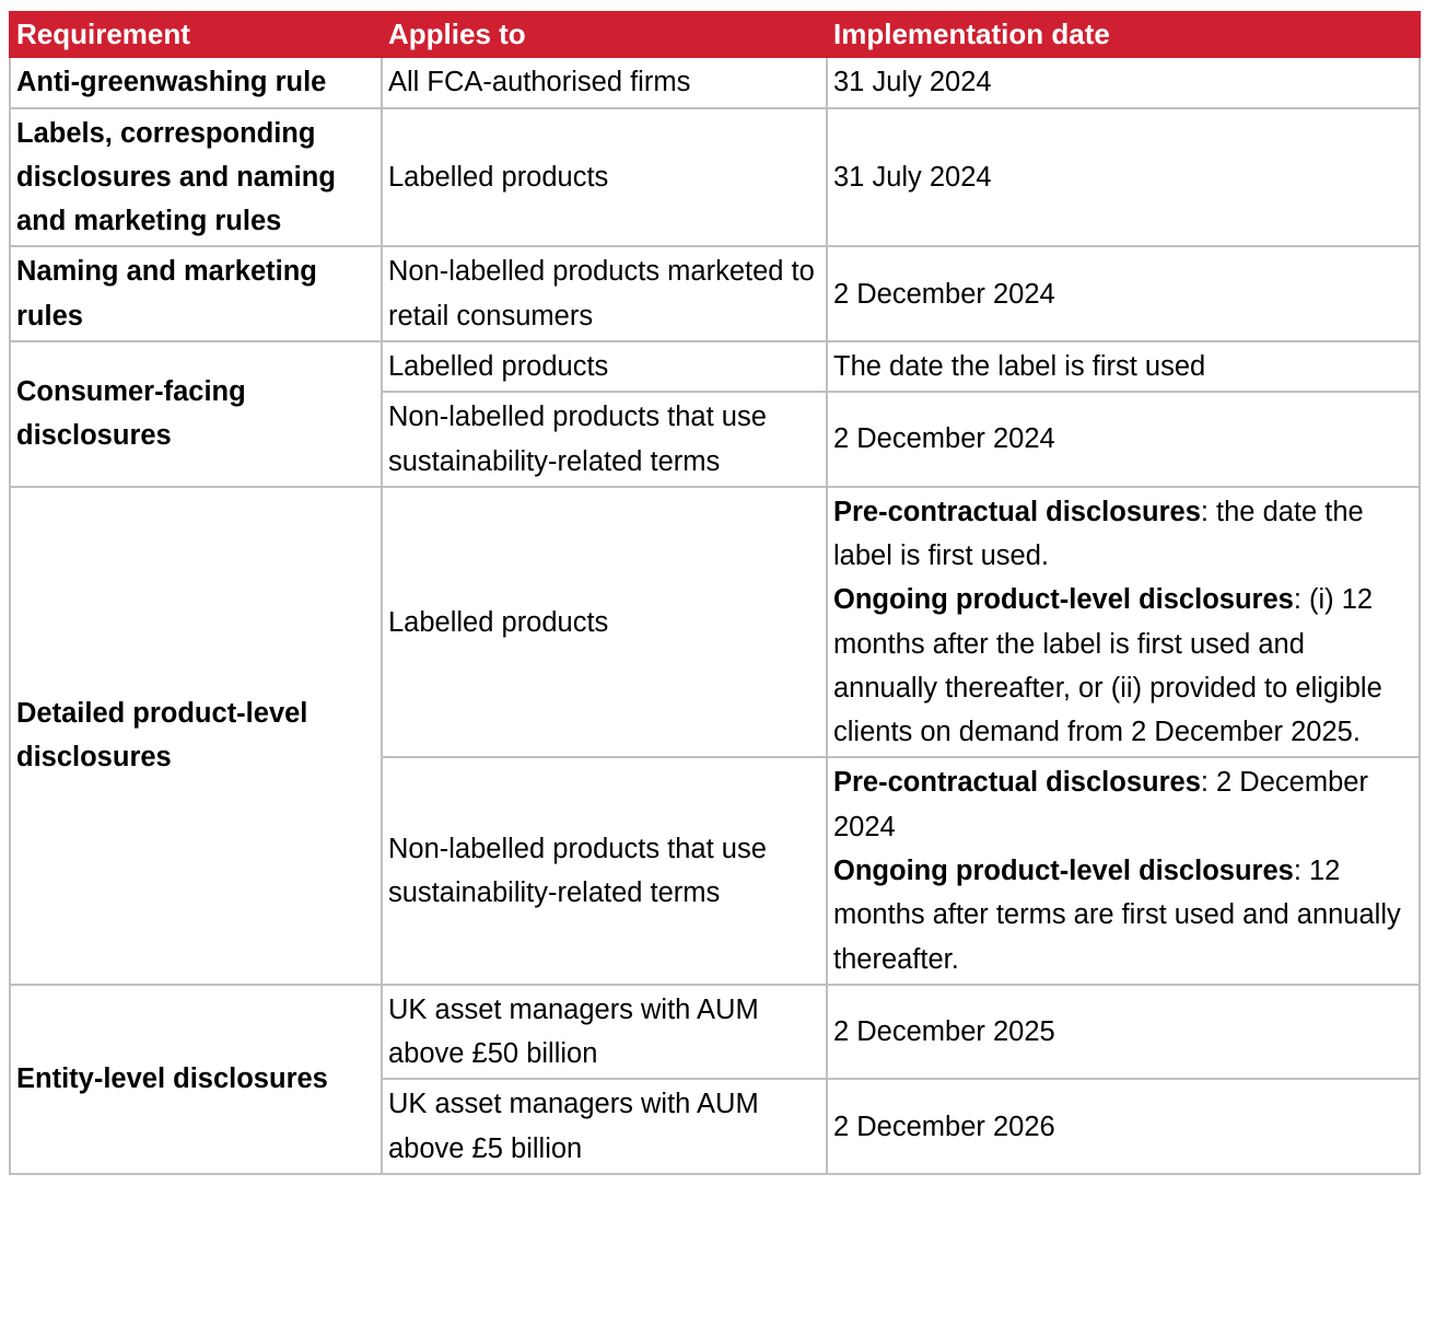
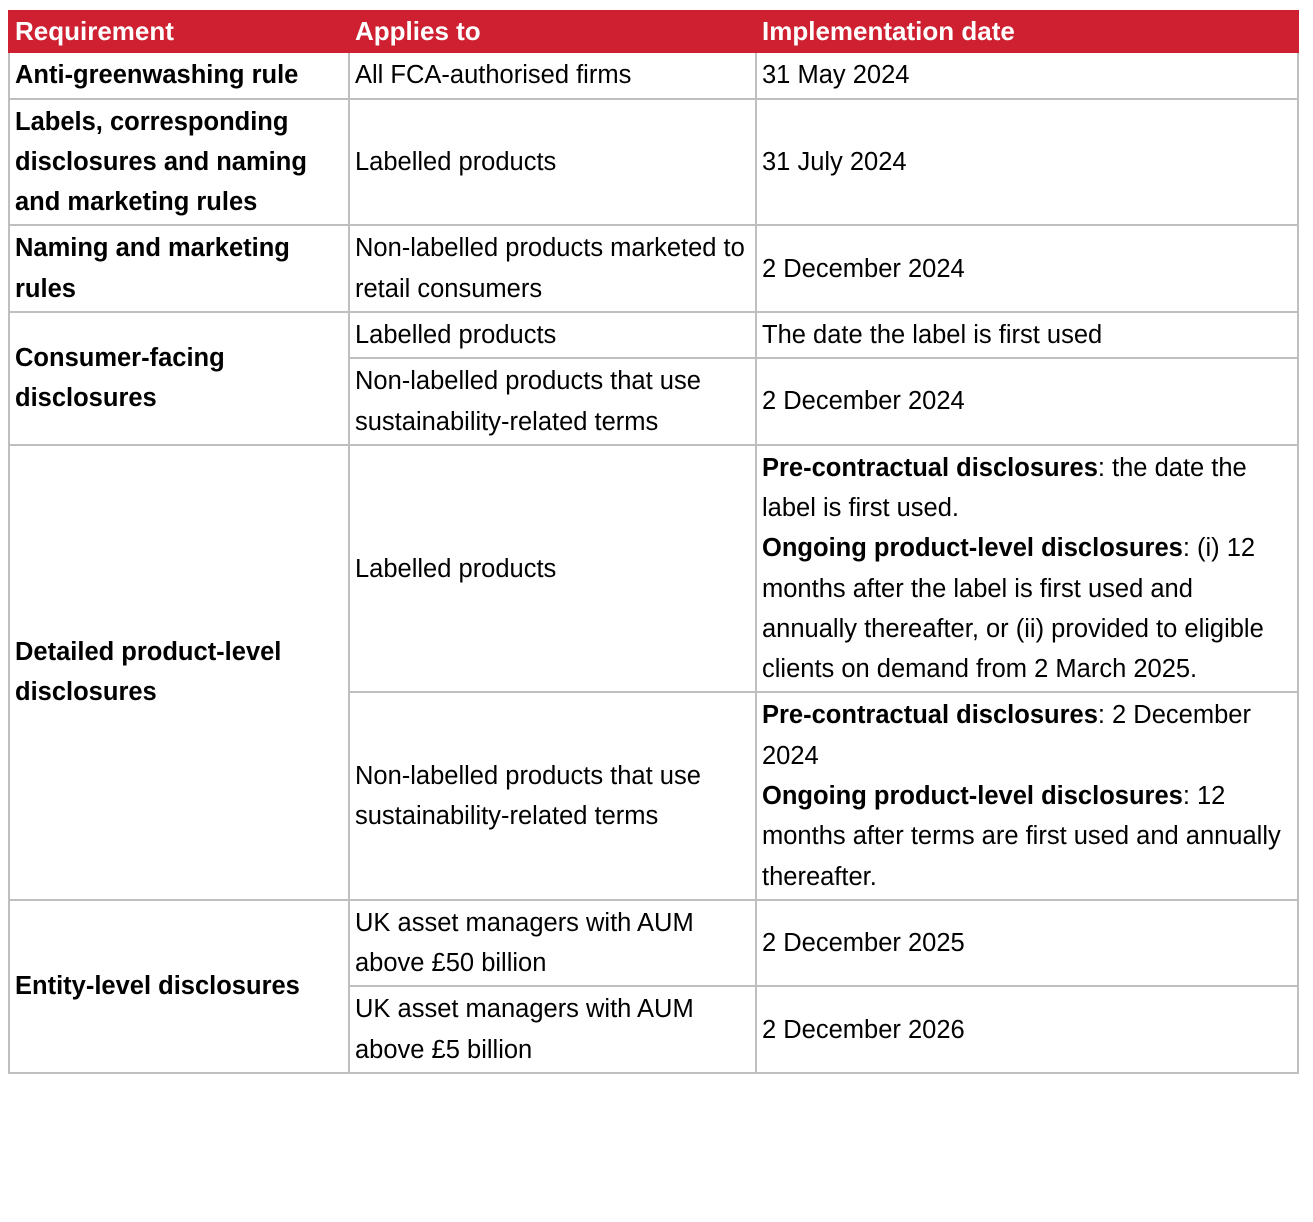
  Requirement	Applies to	Implementation date
- Anti-greenwashing rule	All FCA-authorised firms	31 July 2024
+ Anti-greenwashing rule	All FCA-authorised firms	31 May 2024
  Labels, corresponding disclosures and naming and marketing rules	Labelled products	31 July 2024
  Naming and marketing rules	Non-labelled products marketed to retail consumers	2 December 2024
  Consumer-facing disclosures	Labelled products	The date the label is first used
  Non-labelled products that use sustainability-related terms	2 December 2024
- Detailed product-level disclosures	Labelled products	Pre-contractual disclosures: the date the label is first used. Ongoing product-level disclosures: (i) 12 months after the label is first used and annually thereafter, or (ii) provided to eligible clients on demand from 2 December 2025.
+ Detailed product-level disclosures	Labelled products	Pre-contractual disclosures: the date the label is first used. Ongoing product-level disclosures: (i) 12 months after the label is first used and annually thereafter, or (ii) provided to eligible clients on demand from 2 March 2025.
  Non-labelled products that use sustainability-related terms	Pre-contractual disclosures: 2 December 2024 Ongoing product-level disclosures: 12 months after terms are first used and annually thereafter.
  Entity-level disclosures	UK asset managers with AUM above £50 billion	2 December 2025
  UK asset managers with AUM above £5 billion	2 December 2026
